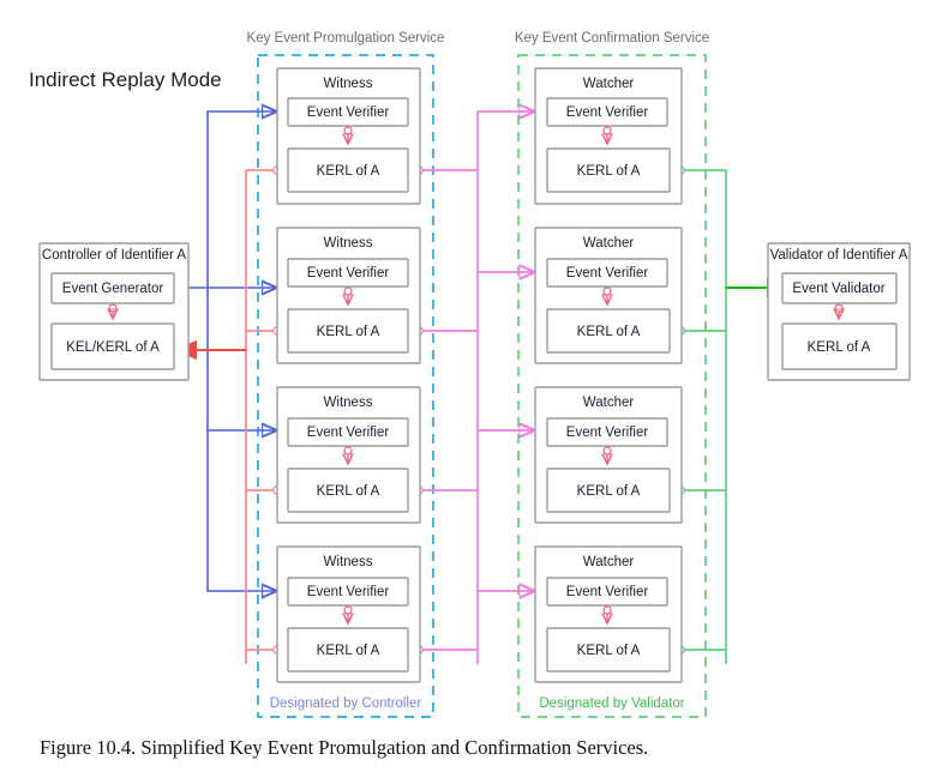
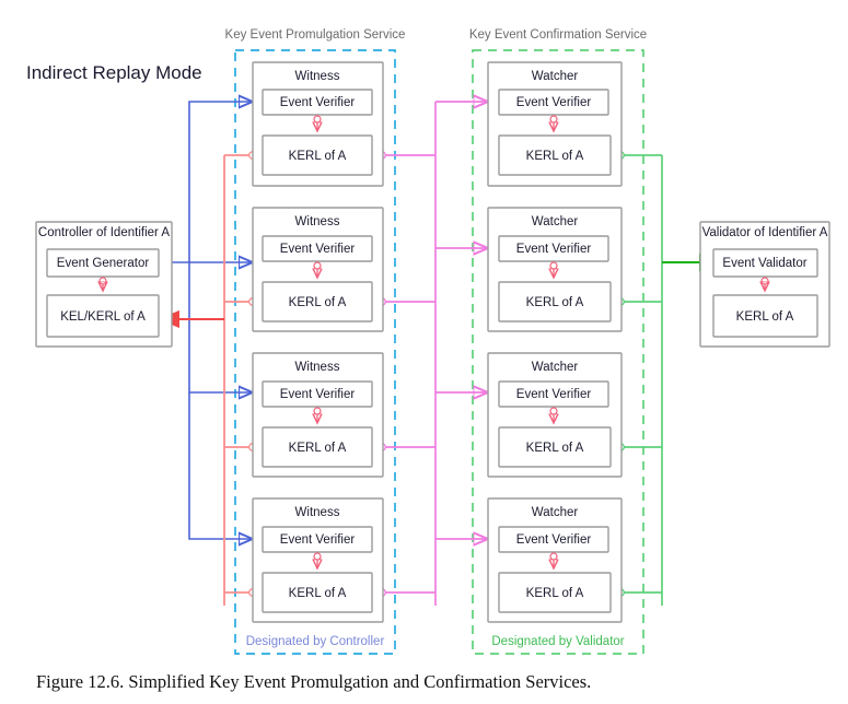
  Indirect Replay Mode
  Key Event Promulgation Service
  Designated by Controller
  Key Event Confirmation Service
  Designated by Validator
  Controller of Identifier A
  Event Generator
  KEL/KERL of A
  Validator of Identifier A
  Event Validator
  KERL of A
  Witness
  Event Verifier
  KERL of A
  Witness
  Event Verifier
  KERL of A
  Witness
  Event Verifier
  KERL of A
  Witness
  Event Verifier
  KERL of A
  Watcher
  Event Verifier
  KERL of A
  Watcher
  Event Verifier
  KERL of A
  Watcher
  Event Verifier
  KERL of A
  Watcher
  Event Verifier
  KERL of A
- Figure 10.4. Simplified Key Event Promulgation and Confirmation Services.
+ Figure 12.6. Simplified Key Event Promulgation and Confirmation Services.
